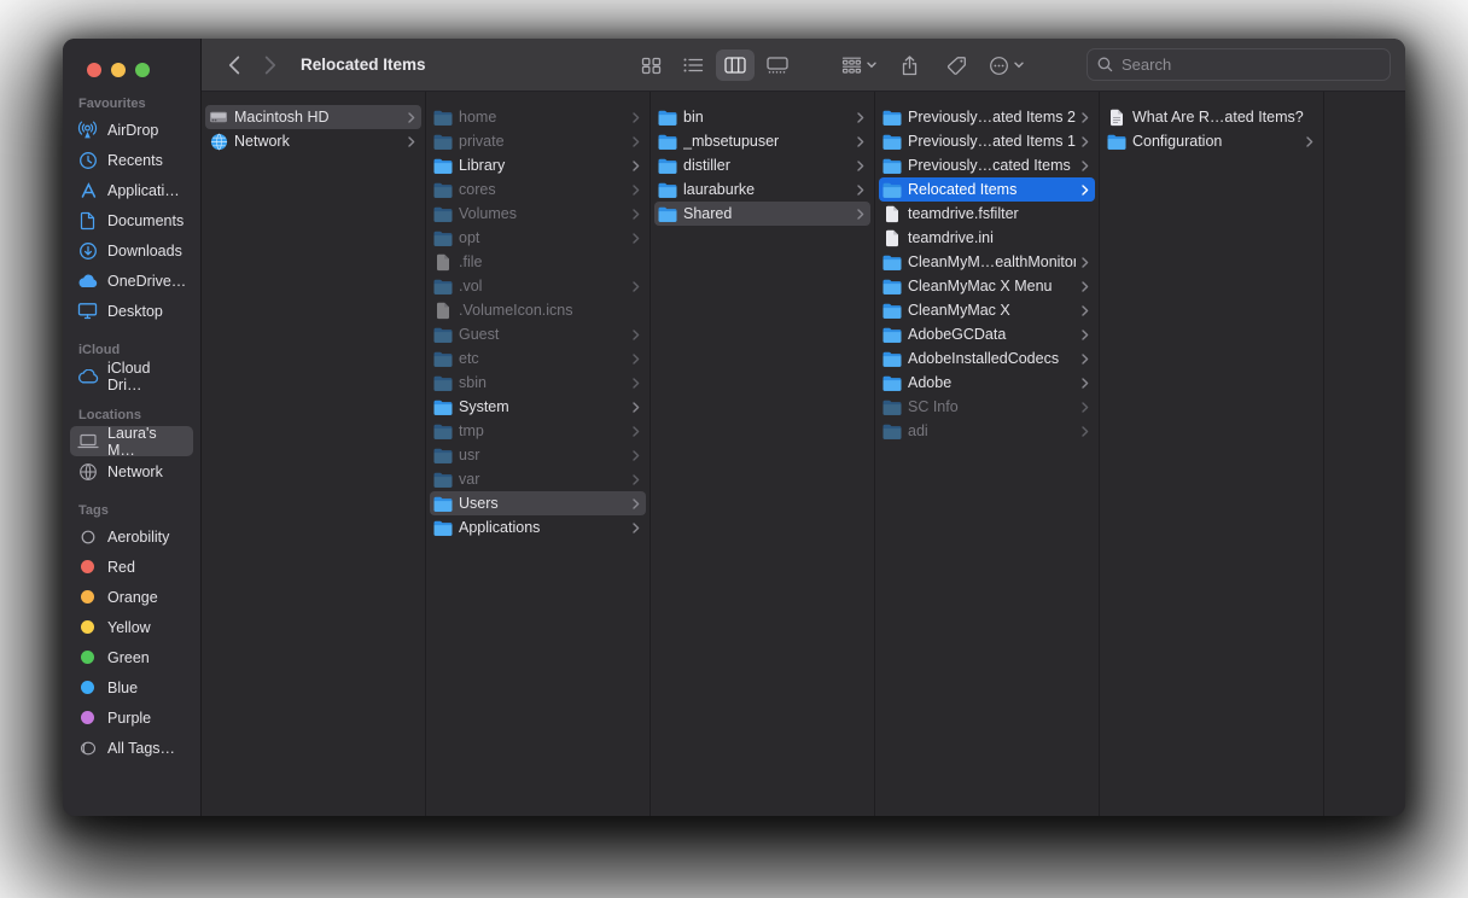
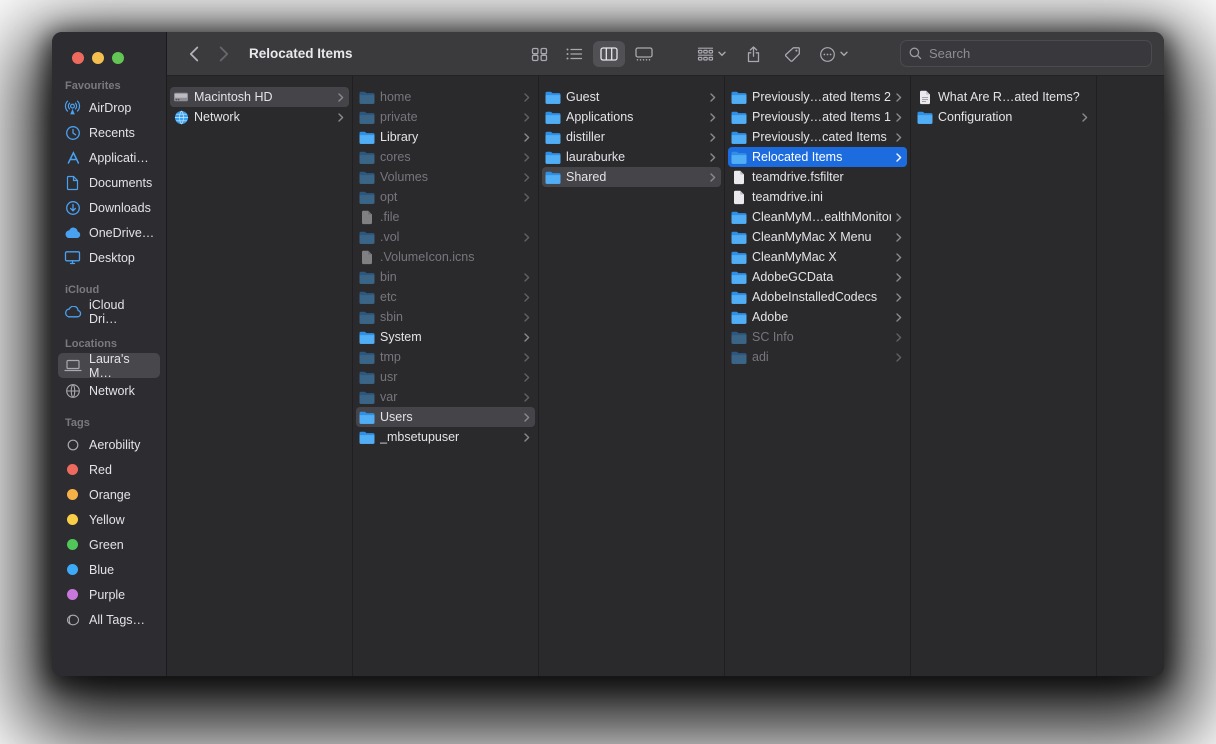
  Favourites
  AirDrop
  Recents
  Applicati…
  Documents
  Downloads
  OneDrive…
  Desktop
  iCloud
  iCloud Dri…
  Locations
  Laura's M…
  Network
  Tags
  Aerobility
  Red
  Orange
  Yellow
  Green
  Blue
  Purple
  All Tags…
  Relocated Items
  Search
  Macintosh HD
  Network
  home
  private
  Library
  cores
  Volumes
  opt
  .file
  .vol
  .VolumeIcon.icns
- Guest
+ bin
  etc
  sbin
  System
  tmp
  usr
  var
  Users
- Applications
+ _mbsetupuser
- bin
+ Guest
- _mbsetupuser
+ Applications
  distiller
  lauraburke
  Shared
  Previously…ated Items 2
  Previously…ated Items 1
  Previously…cated Items
  Relocated Items
  teamdrive.fsfilter
  teamdrive.ini
  CleanMyM…ealthMonitor
  CleanMyMac X Menu
  CleanMyMac X
  AdobeGCData
  AdobeInstalledCodecs
  Adobe
  SC Info
  adi
  What Are R…ated Items?
  Configuration
